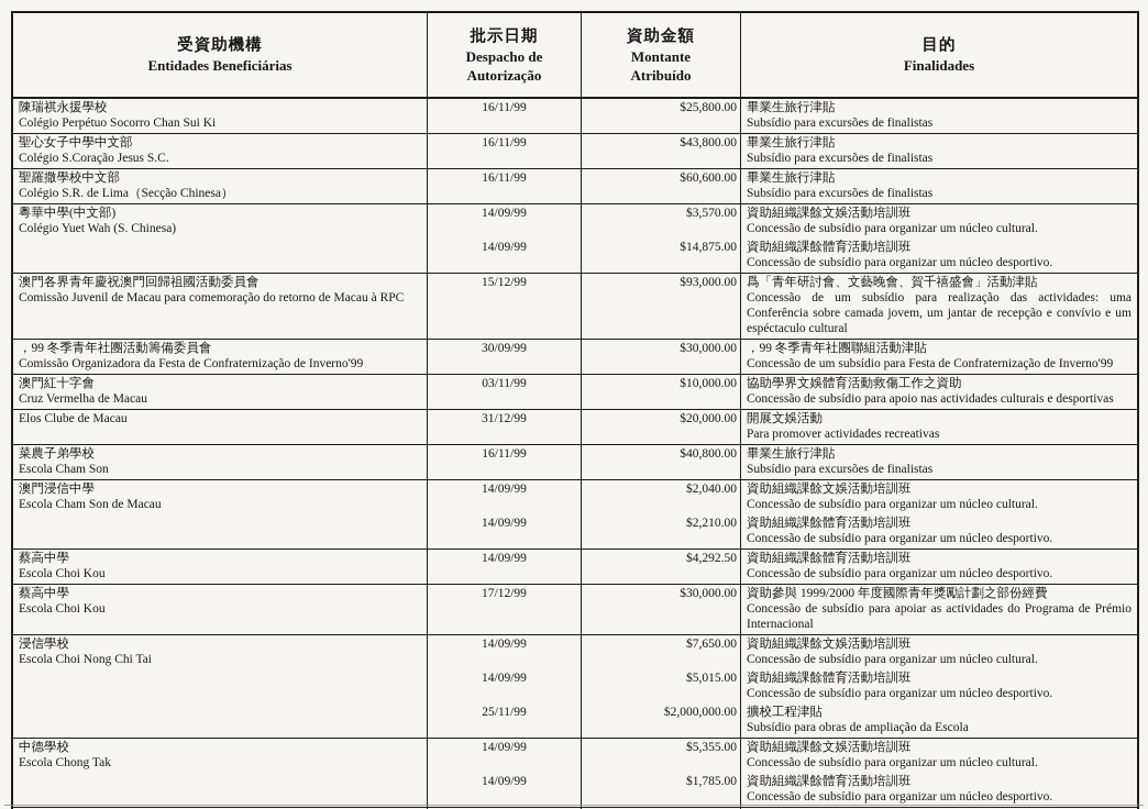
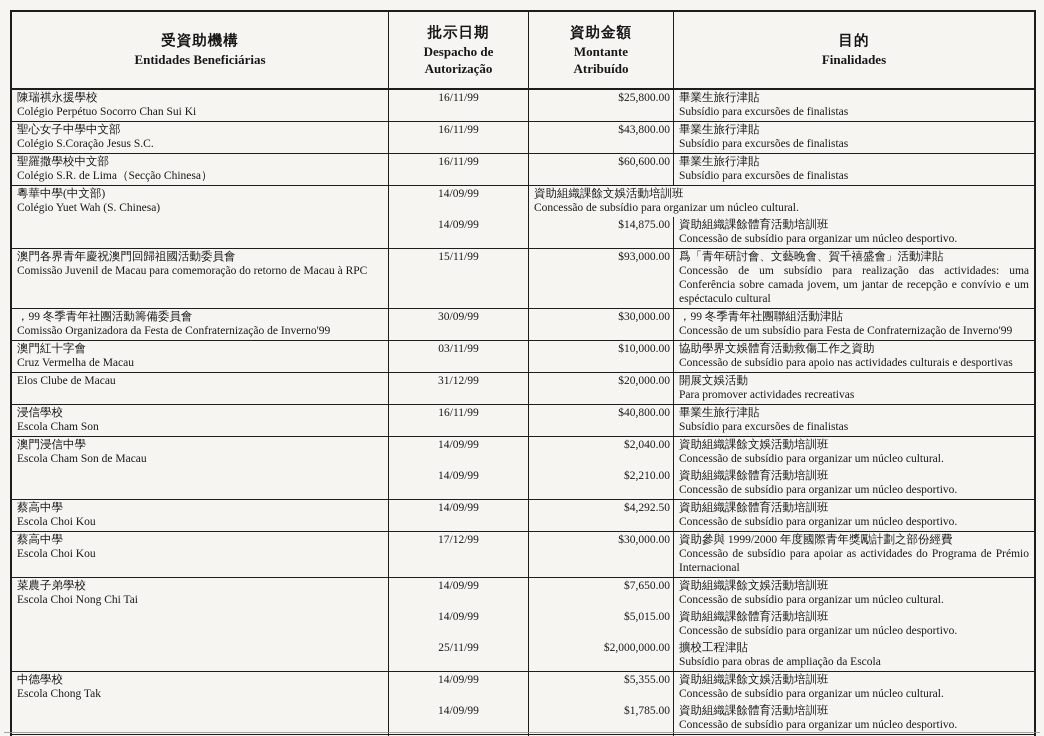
  受資助機構
  Entidades Beneficiárias
  批示日期
  Despacho de Autorização
  資助金額
  Montante Atribuído
  目的
  Finalidades
  陳瑞祺永援學校
  Colégio Perpétuo Socorro Chan Sui Ki
  16/11/99
  $25,800.00
  畢業生旅行津貼
  Subsídio para excursões de finalistas
  聖心女子中學中文部
  Colégio S.Coração Jesus S.C.
  16/11/99
  $43,800.00
  畢業生旅行津貼
  Subsídio para excursões de finalistas
  聖羅撒學校中文部
  Colégio S.R. de Lima（Secção Chinesa）
  16/11/99
  $60,600.00
  畢業生旅行津貼
  Subsídio para excursões de finalistas
  粵華中學(中文部)
  Colégio Yuet Wah (S. Chinesa)
  14/09/99
- $3,570.00
  資助組織課餘文娛活動培訓班
  Concessão de subsídio para organizar um núcleo cultural.
  14/09/99
  $14,875.00
  資助組織課餘體育活動培訓班
  Concessão de subsídio para organizar um núcleo desportivo.
  澳門各界青年慶祝澳門回歸祖國活動委員會
  Comissão Juvenil de Macau para comemoração do retorno de Macau à RPC
- 15/12/99
+ 15/11/99
  $93,000.00
  爲「青年研討會、文藝晚會、賀千禧盛會」活動津貼
  Concessão de um subsídio para realização das actividades: uma Conferência sobre camada jovem, um jantar de recepção e convívio e um espéctaculo cultural
  ，99 冬季青年社團活動籌備委員會
  Comissão Organizadora da Festa de Confraternização de Inverno'99
  30/09/99
  $30,000.00
  ，99 冬季青年社團聯組活動津貼
  Concessão de um subsídio para Festa de Confraternização de Inverno'99
  澳門紅十字會
  Cruz Vermelha de Macau
  03/11/99
  $10,000.00
  協助學界文娛體育活動救傷工作之資助
  Concessão de subsídio para apoio nas actividades culturais e desportivas
  Elos Clube de Macau
  31/12/99
  $20,000.00
  開展文娛活動
  Para promover actividades recreativas
- 菜農子弟學校
+ 浸信學校
  Escola Cham Son
  16/11/99
  $40,800.00
  畢業生旅行津貼
  Subsídio para excursões de finalistas
  澳門浸信中學
  Escola Cham Son de Macau
  14/09/99
  $2,040.00
  資助組織課餘文娛活動培訓班
  Concessão de subsídio para organizar um núcleo cultural.
  14/09/99
  $2,210.00
  資助組織課餘體育活動培訓班
  Concessão de subsídio para organizar um núcleo desportivo.
  蔡高中學
  Escola Choi Kou
  14/09/99
  $4,292.50
  資助組織課餘體育活動培訓班
  Concessão de subsídio para organizar um núcleo desportivo.
  蔡高中學
  Escola Choi Kou
  17/12/99
  $30,000.00
  資助參與 1999/2000 年度國際青年獎勵計劃之部份經費
  Concessão de subsídio para apoiar as actividades do Programa de Prémio Internacional
- 浸信學校
+ 菜農子弟學校
  Escola Choi Nong Chi Tai
  14/09/99
  $7,650.00
  資助組織課餘文娛活動培訓班
  Concessão de subsídio para organizar um núcleo cultural.
  14/09/99
  $5,015.00
  資助組織課餘體育活動培訓班
  Concessão de subsídio para organizar um núcleo desportivo.
  25/11/99
  $2,000,000.00
  擴校工程津貼
  Subsídio para obras de ampliação da Escola
  中德學校
  Escola Chong Tak
  14/09/99
  $5,355.00
  資助組織課餘文娛活動培訓班
  Concessão de subsídio para organizar um núcleo cultural.
  14/09/99
  $1,785.00
  資助組織課餘體育活動培訓班
  Concessão de subsídio para organizar um núcleo desportivo.
